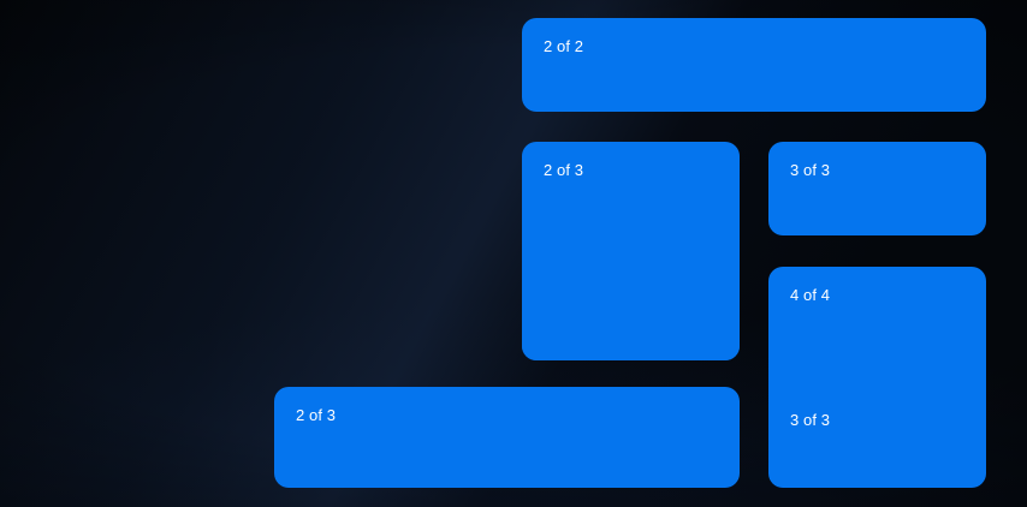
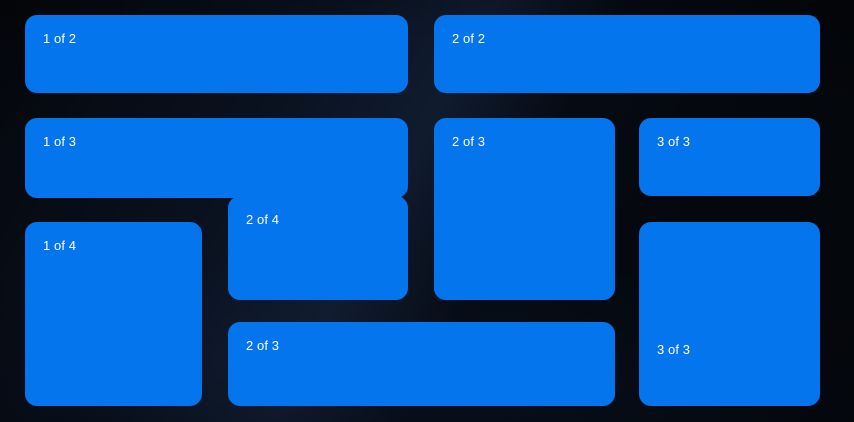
+ 1 of 2
  2 of 2
+ 1 of 3
  2 of 3
  3 of 3
+ 1 of 4
+ 2 of 4
  2 of 3
- 4 of 4
  3 of 3
